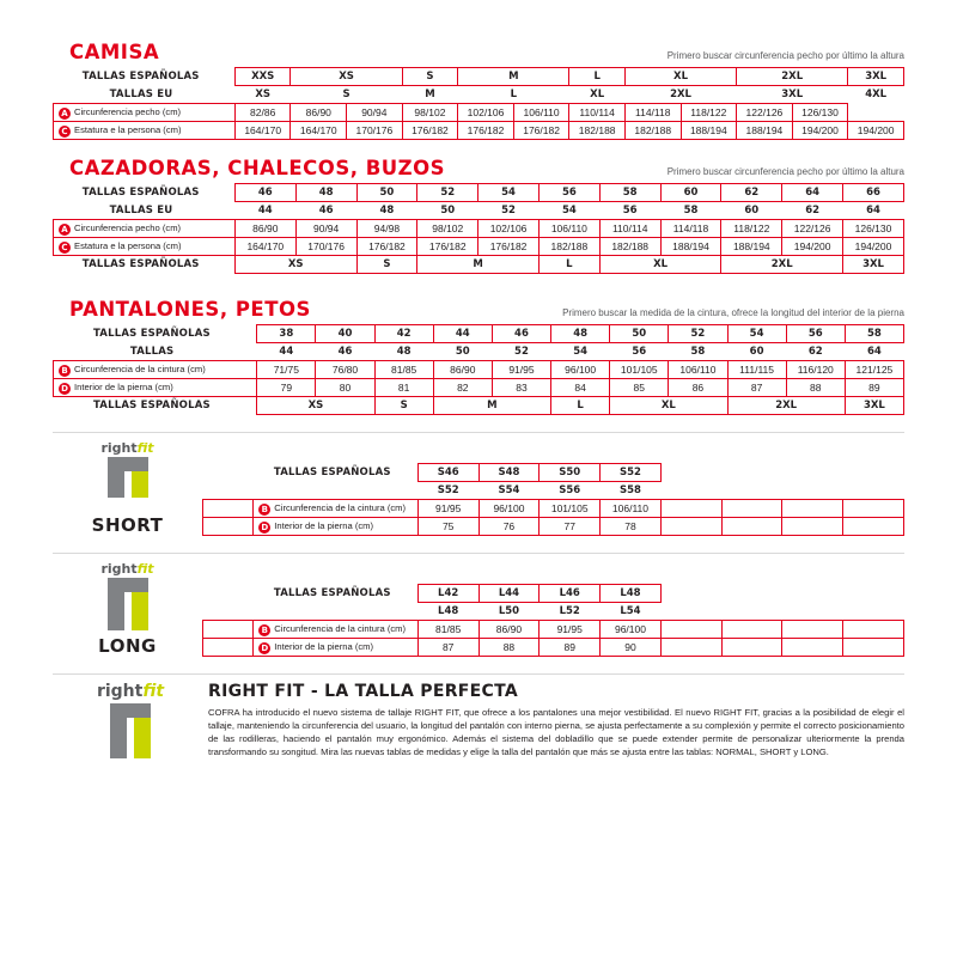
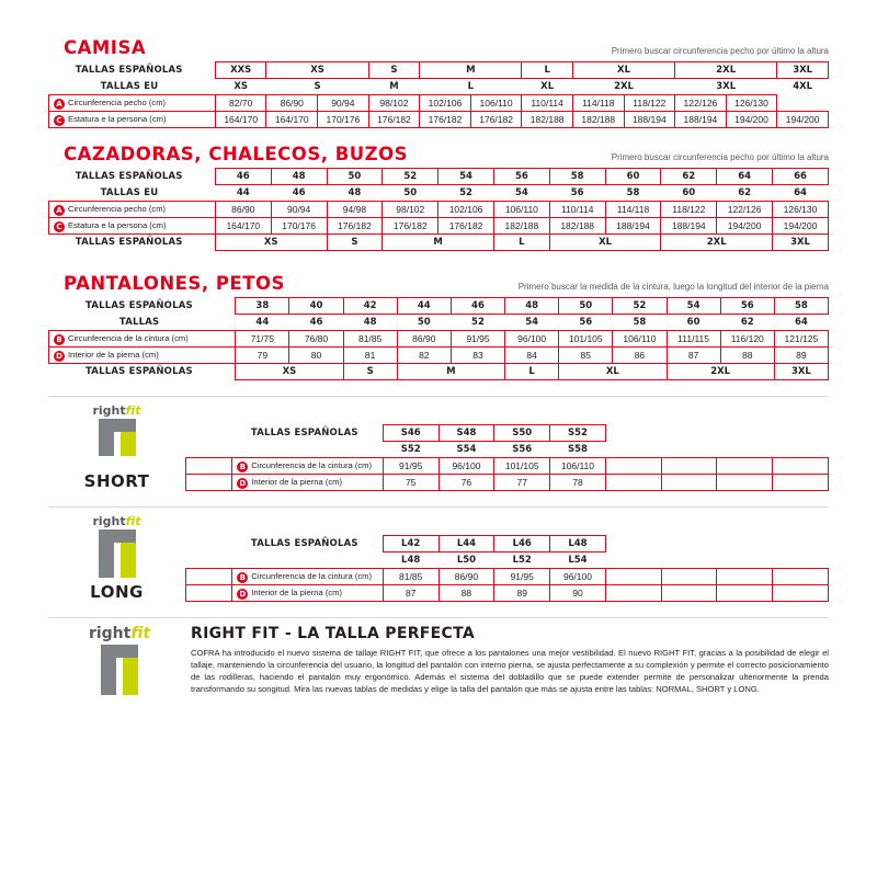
  CAMISA
  Primero buscar circunferencia pecho por último la altura
  TALLAS ESPAÑOLAS	XXS	XS	S	M	L	XL	2XL	3XL
  TALLAS EU	XS	S	M	L	XL	2XL	3XL	4XL
- A Circunferencia pecho (cm)	82/86	86/90	90/94	98/102	102/106	106/110	110/114	114/118	118/122	122/126	126/130
+ A Circunferencia pecho (cm)	82/70	86/90	90/94	98/102	102/106	106/110	110/114	114/118	118/122	122/126	126/130
  C Estatura e la persona (cm)	164/170	164/170	170/176	176/182	176/182	176/182	182/188	182/188	188/194	188/194	194/200	194/200
  CAZADORAS, CHALECOS, BUZOS
  Primero buscar circunferencia pecho por último la altura
  TALLAS ESPAÑOLAS	46	48	50	52	54	56	58	60	62	64	66
  TALLAS EU	44	46	48	50	52	54	56	58	60	62	64
  A Circunferencia pecho (cm)	86/90	90/94	94/98	98/102	102/106	106/110	110/114	114/118	118/122	122/126	126/130
  C Estatura e la persona (cm)	164/170	170/176	176/182	176/182	176/182	182/188	182/188	188/194	188/194	194/200	194/200
  TALLAS ESPAÑOLAS	XS	S	M	L	XL	2XL	3XL
  PANTALONES, PETOS
- Primero buscar la medida de la cintura, ofrece la longitud del interior de la pierna
+ Primero buscar la medida de la cintura, luego la longitud del interior de la pierna
  TALLAS ESPAÑOLAS	38	40	42	44	46	48	50	52	54	56	58
  TALLAS	44	46	48	50	52	54	56	58	60	62	64
  B Circunferencia de la cintura (cm)	71/75	76/80	81/85	86/90	91/95	96/100	101/105	106/110	111/115	116/120	121/125
  D Interior de la pierna (cm)	79	80	81	82	83	84	85	86	87	88	89
  TALLAS ESPAÑOLAS	XS	S	M	L	XL	2XL	3XL
  rightfit
  SHORT
  	TALLAS ESPAÑOLAS	S46	S48	S50	S52
  		S52	S54	S56	S58
  	B Circunferencia de la cintura (cm)	91/95	96/100	101/105	106/110
  	D Interior de la pierna (cm)	75	76	77	78
  rightfit
  LONG
  	TALLAS ESPAÑOLAS	L42	L44	L46	L48
  		L48	L50	L52	L54
  	B Circunferencia de la cintura (cm)	81/85	86/90	91/95	96/100
  	D Interior de la pierna (cm)	87	88	89	90
  rightfit
  RIGHT FIT - LA TALLA PERFECTA
  COFRA ha introducido el nuevo sistema de tallaje RIGHT FIT, que ofrece a los pantalones una mejor vestibilidad. El nuevo RIGHT FIT, gracias a la posibilidad de elegir el tallaje, manteniendo la circunferencia del usuario, la longitud del pantalón con interno pierna, se ajusta perfectamente a su complexión y permite el correcto posicionamiento de las rodilleras, haciendo el pantalón muy ergonómico. Además el sistema del dobladillo que se puede extender permite de personalizar ulteriormente la prenda transformando su songitud. Mira las nuevas tablas de medidas y elige la talla del pantalón que más se ajusta entre las tablas: NORMAL, SHORT y LONG.
